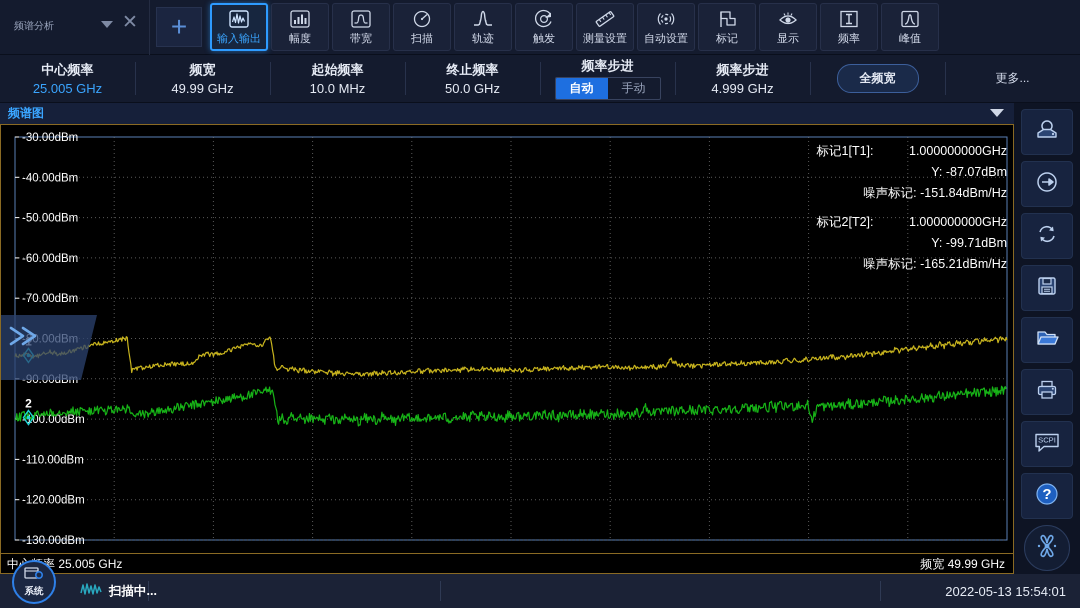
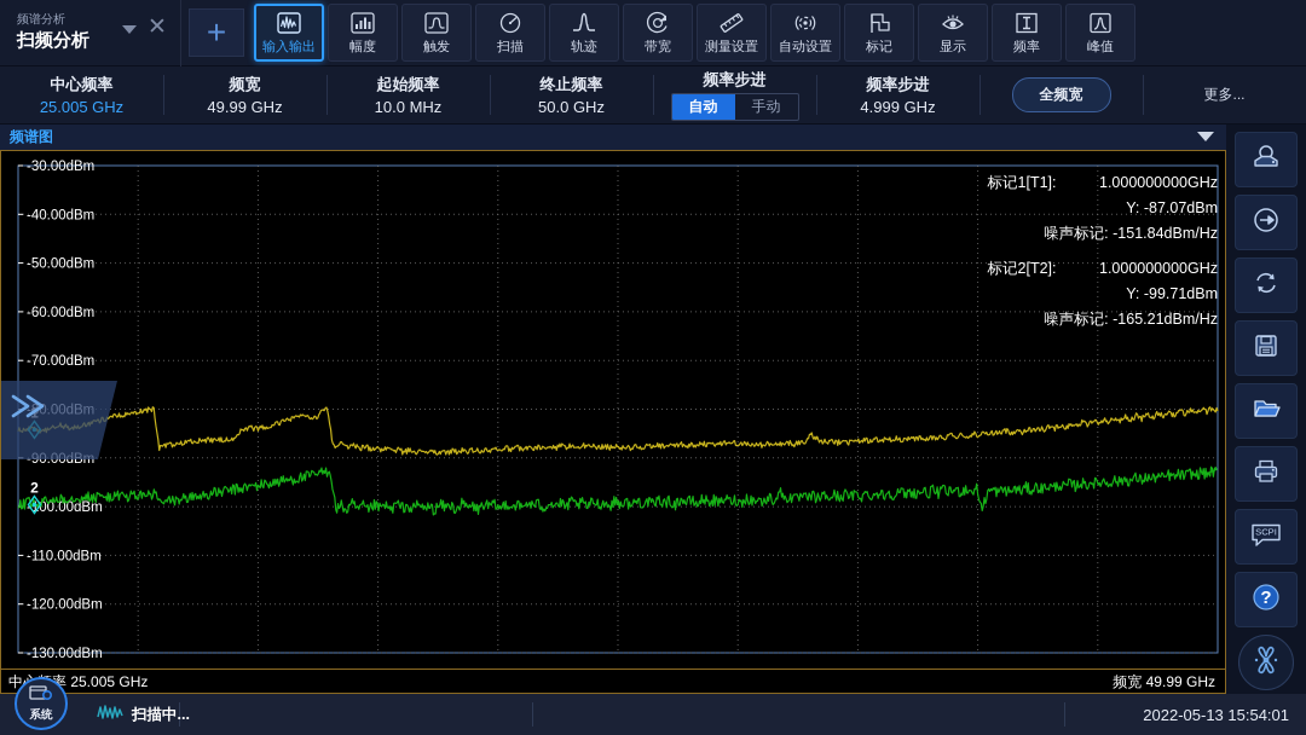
  频谱分析
+ 扫频分析
  ✕
  +
  输入输出
  幅度
- 带宽
+ 触发
  扫描
  轨迹
- 触发
+ 带宽
  测量设置
  自动设置
  标记
  显示
  频率
  峰值
  中心频率
  25.005 GHz
  频宽
  49.99 GHz
  起始频率
  10.0 MHz
  终止频率
  50.0 GHz
  频率步进
  自动
  手动
  频率步进
  4.999 GHz
  全频宽
  更多...
  频谱图
  -30.00dBm
  -40.00dBm
  -50.00dBm
  -60.00dBm
  -70.00dBm
  -0.00dBm
  -90.00dBm
  -100.00dBm
  -110.00dBm
  -120.00dBm
  -130.00dBm
  2
  标记1[T1]: 1.000000000GHz
  Y: -87.07dBm
  噪声标记: -151.84dBm/Hz
  标记2[T2]: 1.000000000GHz
  Y: -99.71dBm
  噪声标记: -165.21dBm/Hz
  中率 25.005 GHz
  频宽 49.99 GHz
  SCPI
  ?
  扫描中...
  2022-05-13 15:54:01
  系统
